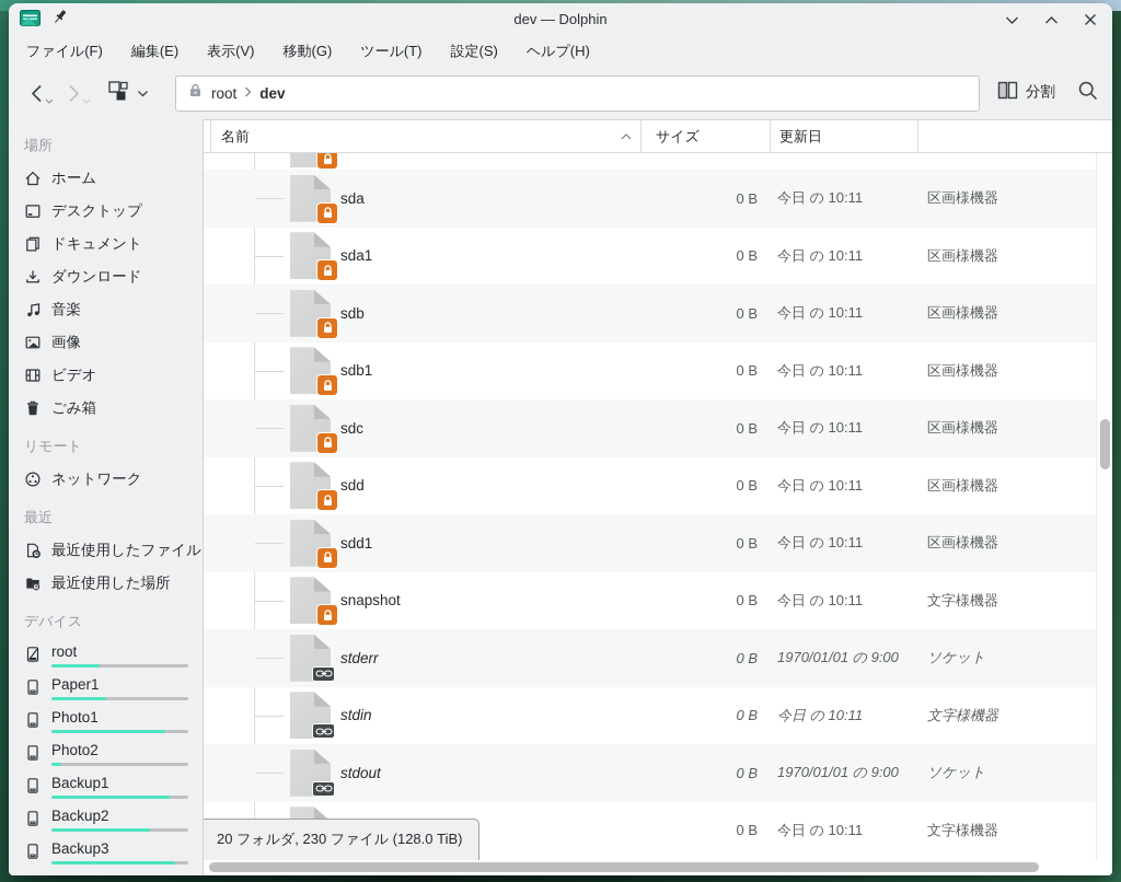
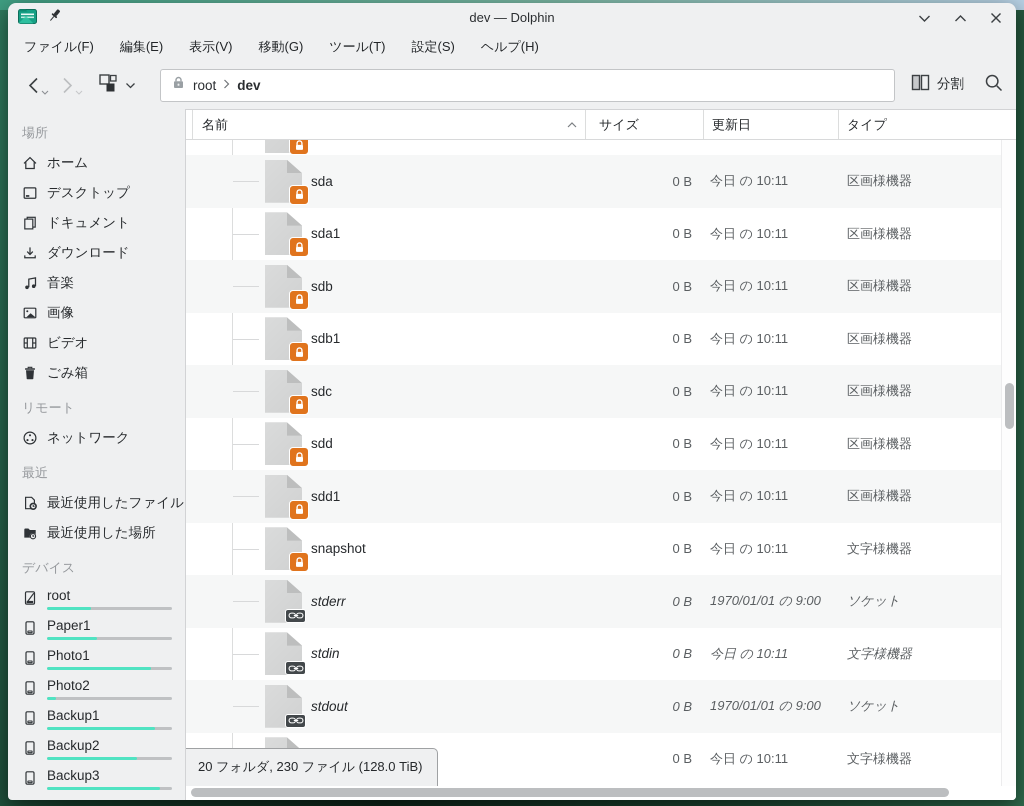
  dev — Dolphin
  ファイル(F)
  編集(E)
  表示(V)
  移動(G)
  ツール(T)
  設定(S)
  ヘルプ(H)
  root
  dev
  分割
  場所
  ホーム
  デスクトップ
  ドキュメント
  ダウンロード
  音楽
  画像
  ビデオ
  ごみ箱
  リモート
  ネットワーク
  最近
  最近使用したファイル
  最近使用した場所
  デバイス
  root
  Paper1
  Photo1
  Photo2
  Backup1
  Backup2
  Backup3
  名前
  サイズ
  更新日
+ タイプ
  sda
  0 B
  今日 の 10:11
  区画様機器
  sda1
  0 B
  今日 の 10:11
  区画様機器
  sdb
  0 B
  今日 の 10:11
  区画様機器
  sdb1
  0 B
  今日 の 10:11
  区画様機器
  sdc
  0 B
  今日 の 10:11
  区画様機器
  sdd
  0 B
  今日 の 10:11
  区画様機器
  sdd1
  0 B
  今日 の 10:11
  区画様機器
  snapshot
  0 B
  今日 の 10:11
  文字様機器
  stderr
  0 B
  1970/01/01 の 9:00
  ソケット
  stdin
  0 B
  今日 の 10:11
  文字様機器
  stdout
  0 B
  1970/01/01 の 9:00
  ソケット
  0 B
  今日 の 10:11
  文字様機器
  20 フォルダ, 230 ファイル (128.0 TiB)
